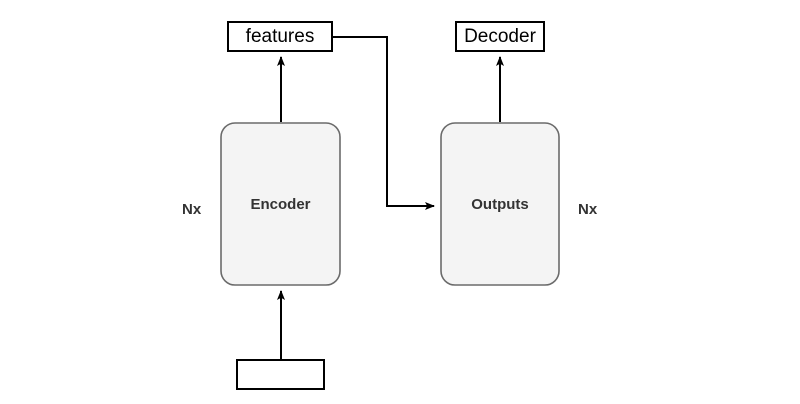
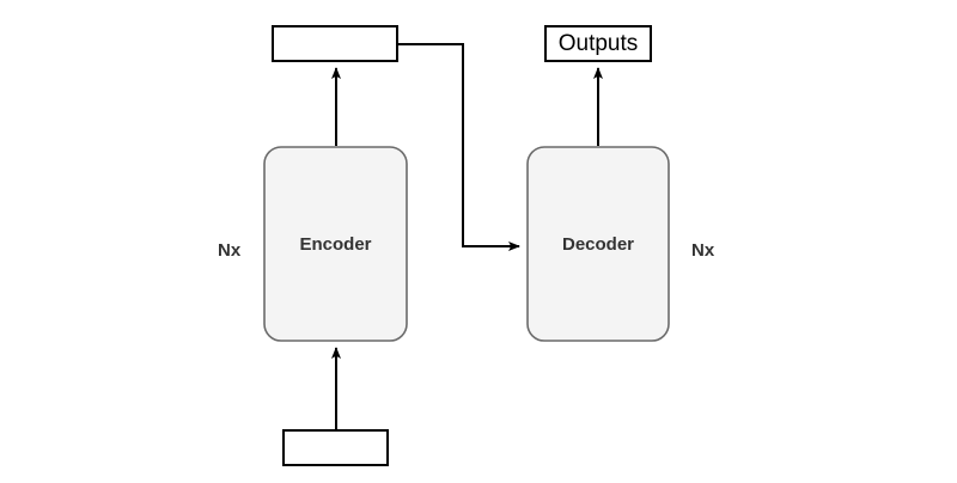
- features
- Decoder
+ Outputs
  Encoder
- Outputs
+ Decoder
  Nx
  Nx
